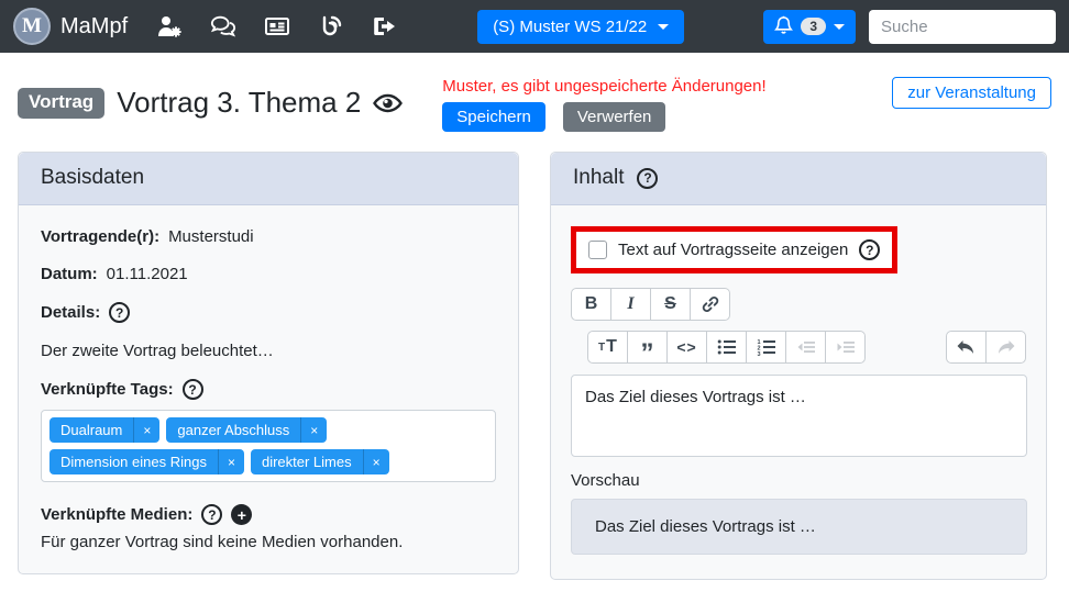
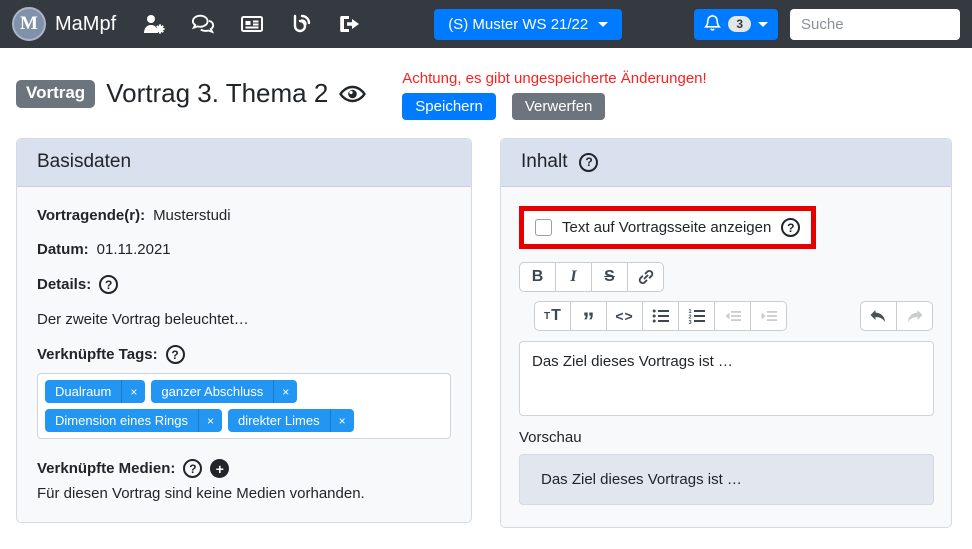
  M
  MaMpf
  (S) Muster WS 21/22
  3
  Suche
  Vortrag
  Vortrag 3. Thema 2
- Muster, es gibt ungespeicherte Änderungen!
+ Achtung, es gibt ungespeicherte Änderungen!
  Speichern
  Verwerfen
- zur Veranstaltung
  Basisdaten
  Vortragende(r):
  Musterstudi
  Datum:
  01.11.2021
  Details:
  ?
  Der zweite Vortrag beleuchtet…
  Verknüpfte Tags:
  ?
  Dualraum
  ×
  ganzer Abschluss
  ×
  Dimension eines Rings
  ×
  direkter Limes
  ×
  Verknüpfte Medien:
  ?
  +
- Für ganzer Vortrag sind keine Medien vorhanden.
+ Für diesen Vortrag sind keine Medien vorhanden.
  Inhalt
  ?
  Text auf Vortragsseite anzeigen
  ?
  B
  I
  S
  T
  T
  ”
  <>
  Das Ziel dieses Vortrags ist …
  Vorschau
  Das Ziel dieses Vortrags ist …
